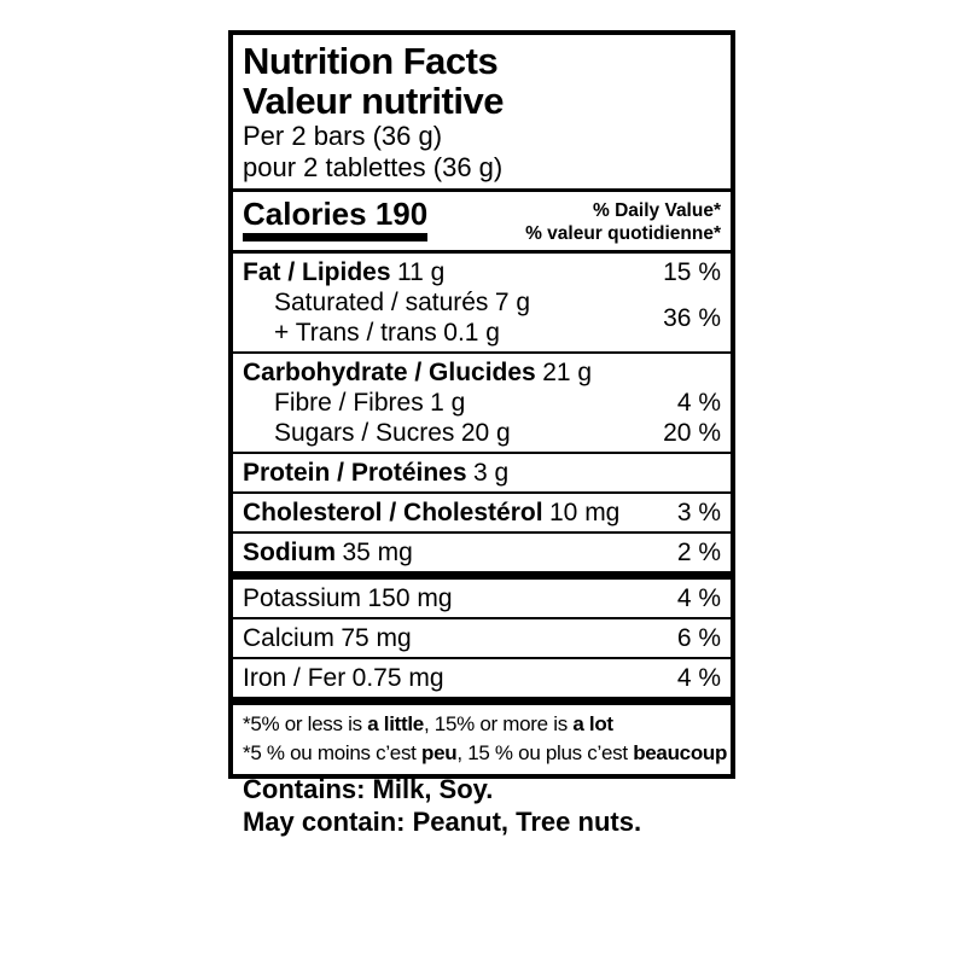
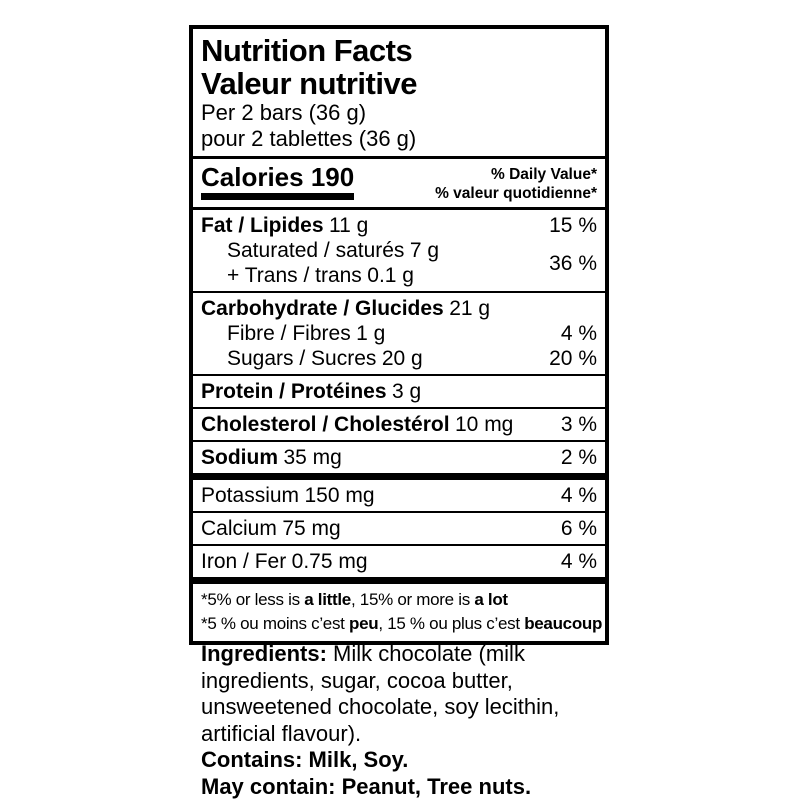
  Nutrition Facts
  Valeur nutritive
  Per 2 bars (36 g)
  pour 2 tablettes (36 g)
  Calories 190
  % Daily Value*
  % valeur quotidienne*
  Fat / Lipides 11 g
  15 %
  Saturated / saturés 7 g
  + Trans / trans 0.1 g
  36 %
  Carbohydrate / Glucides 21 g
  Fibre / Fibres 1 g
  4 %
  Sugars / Sucres 20 g
  20 %
  Protein / Protéines 3 g
  Cholesterol / Cholestérol 10 mg
  3 %
  Sodium 35 mg
  2 %
  Potassium 150 mg
  4 %
  Calcium 75 mg
  6 %
  Iron / Fer 0.75 mg
  4 %
  *5% or less is a little, 15% or more is a lot
  *5 % ou moins c’est peu, 15 % ou plus c’est beaucoup
+ Ingredients: Milk chocolate (milk ingredients, sugar, cocoa butter, unsweetened chocolate, soy lecithin, artificial flavour).
  Contains: Milk, Soy.
  May contain: Peanut, Tree nuts.
